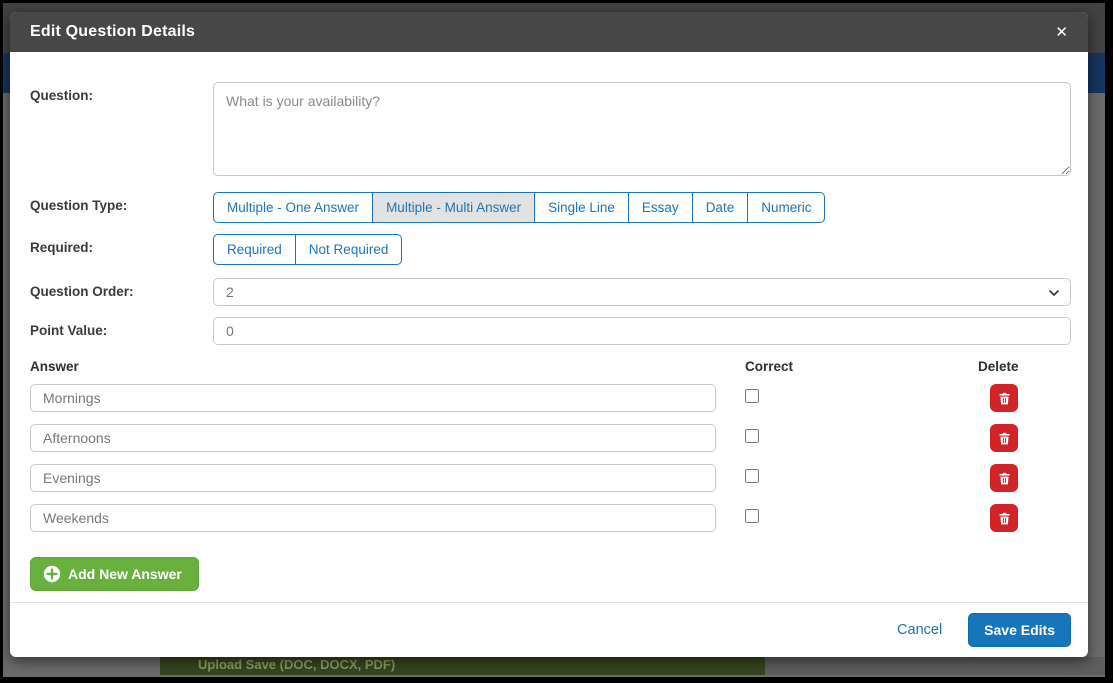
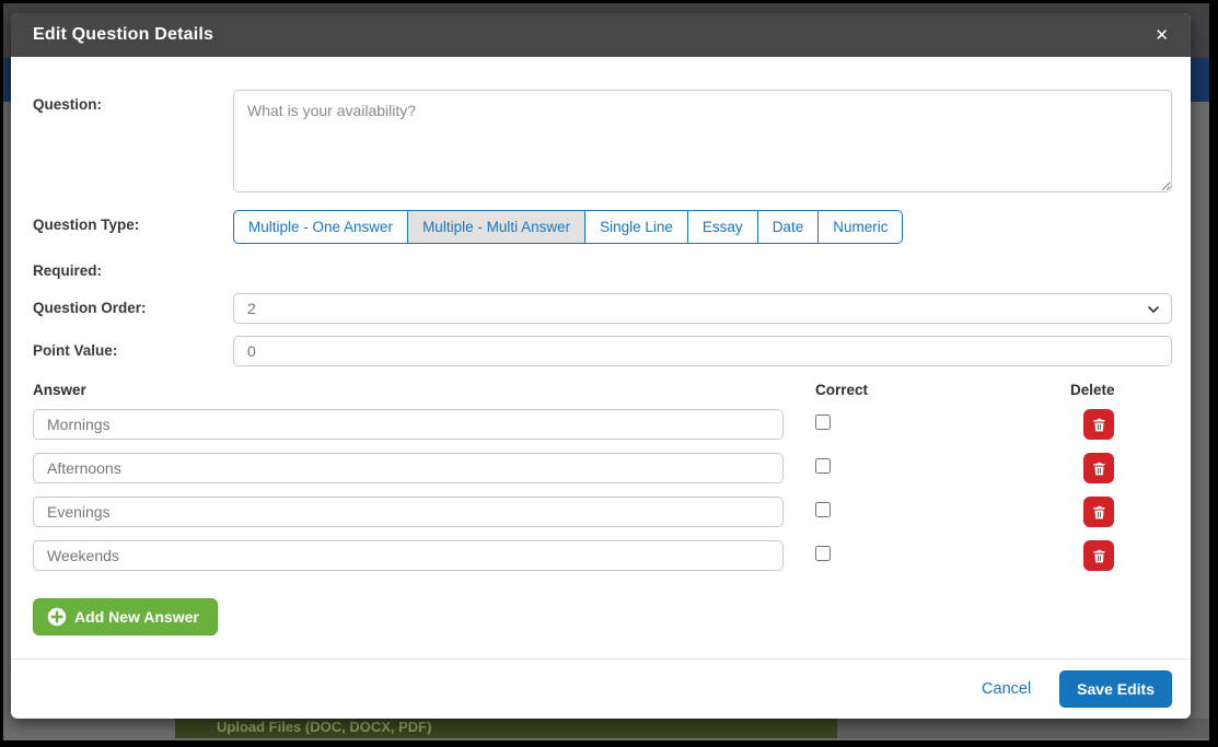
- Upload Save (DOC, DOCX, PDF)
+ Upload Files (DOC, DOCX, PDF)
  Edit Question Details
  ✕
  Question:
  What is your availability?
  Question Type:
  Multiple - One Answer
  Multiple - Multi Answer
  Single Line
  Essay
  Date
  Numeric
  Required:
- Required
- Not Required
  Question Order:
  2
  Point Value:
  0
  Answer
  Correct
  Delete
  Mornings
  Afternoons
  Evenings
  Weekends
  Add New Answer
  Cancel
  Save Edits
